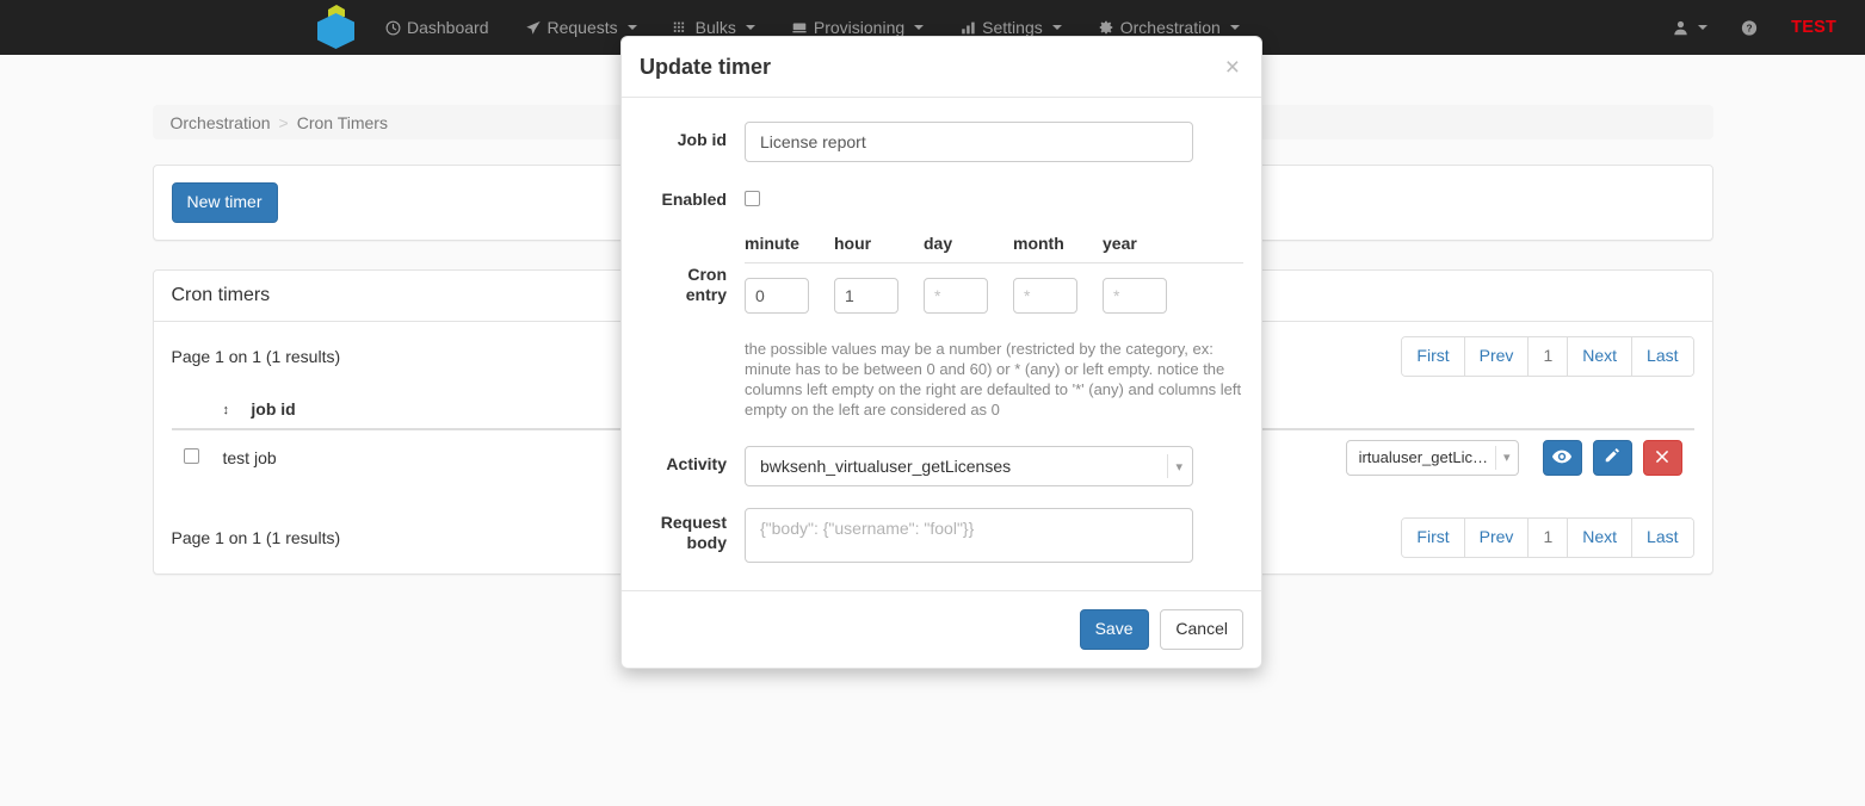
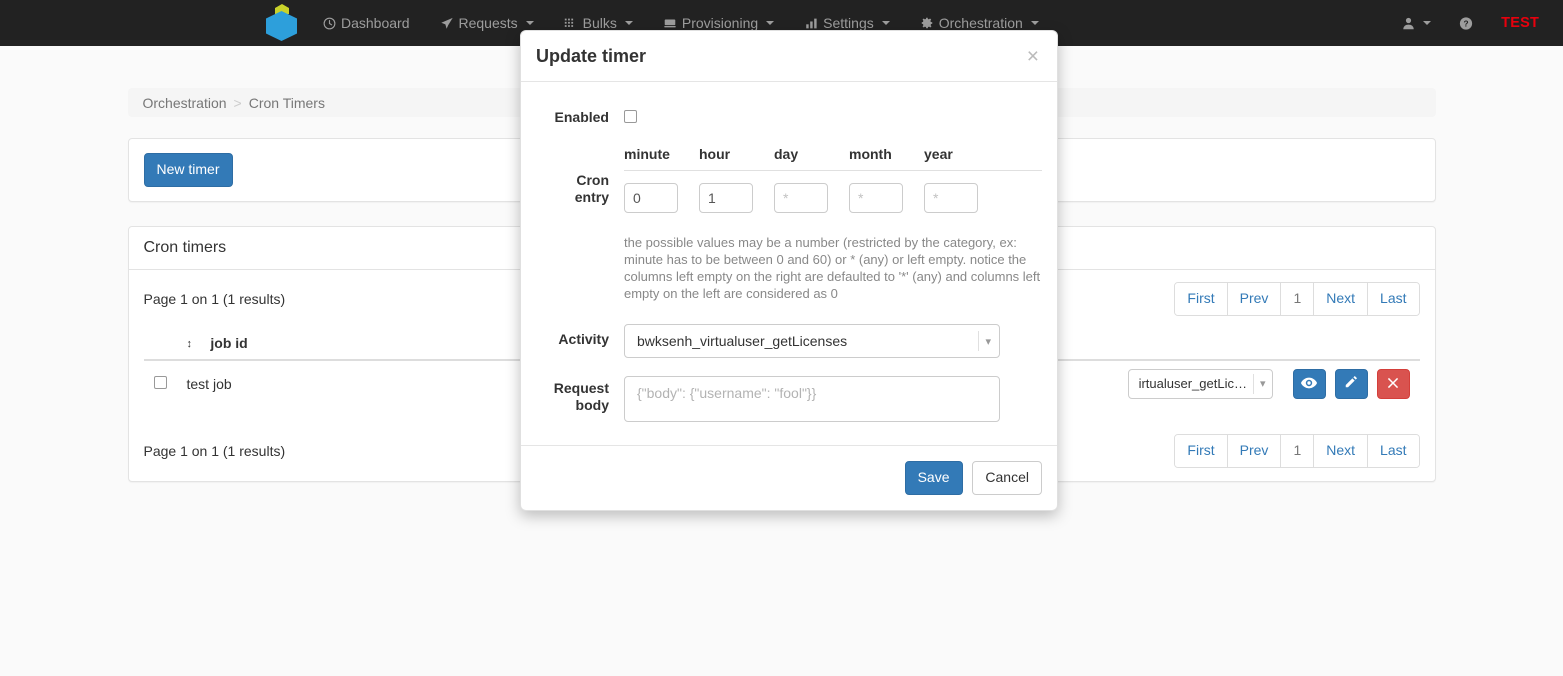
  Dashboard
  Requests
  Bulks
  Provisioning
  Settings
  Orchestration
  ?
  TEST
  Orchestration
  >
  Cron Timers
  New timer
  Cron timers
  Page 1 on 1 (1 results)
  First
  Prev
  1
  Next
  Last
  	↕ job id
  	test job	irtualuser_getLic… ▾
  Page 1 on 1 (1 results)
  First
  Prev
  1
  Next
  Last
  Update timer
  ×
- Job id
- License report
  Enabled
  Cron
  entry
  minute
  hour
  day
  month
  year
  0
  1
  *
  *
  *
  the possible values may be a number (restricted by the category, ex: minute has to be between 0 and 60) or * (any) or left empty. notice the columns left empty on the right are defaulted to '*' (any) and columns left empty on the left are considered as 0
  Activity
  bwksenh_virtualuser_getLicenses
  ▾
  Request
  body
  {"body": {"username": "fool"}}
  Save Cancel
